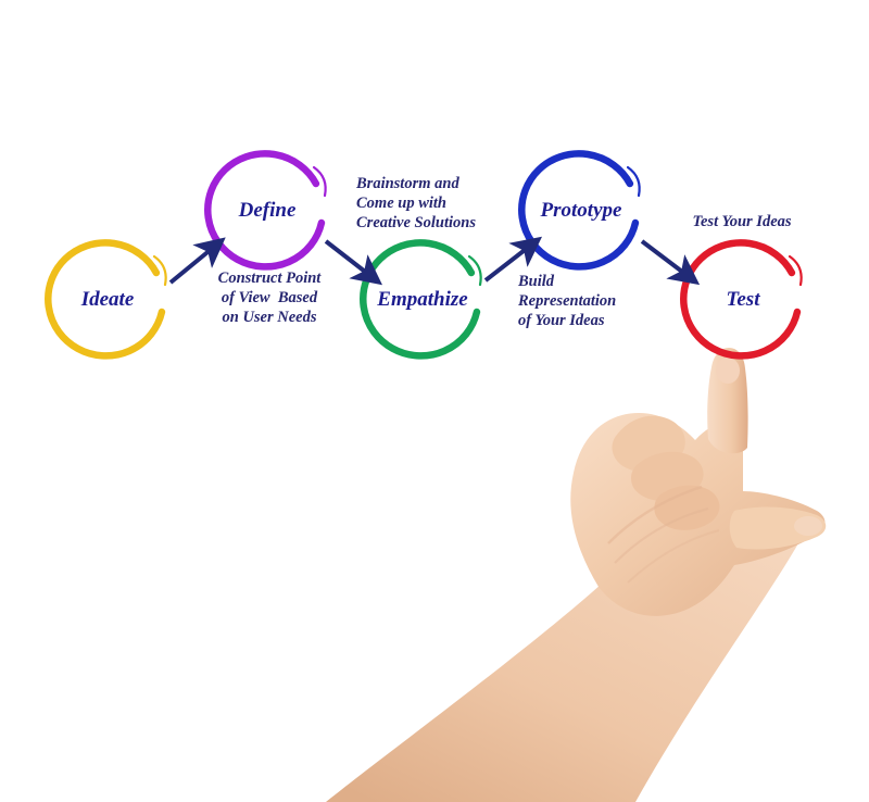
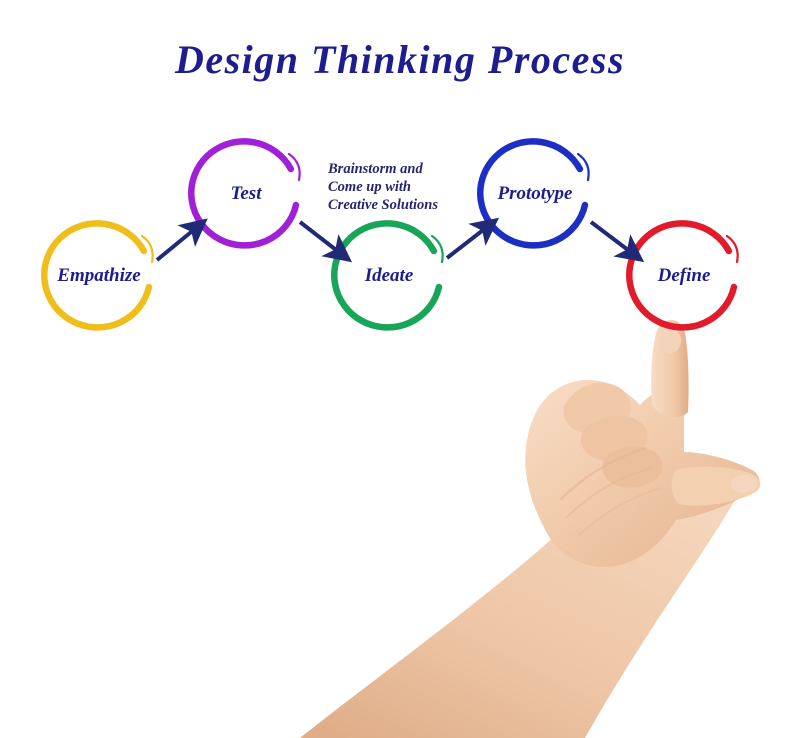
+ Design Thinking Process
- Ideate
+ Empathize
- Define
+ Test
- Empathize
+ Ideate
  Prototype
- Test
+ Define
- Construct Point
- of View Based
- on User Needs
  Brainstorm and
  Come up with
  Creative Solutions
- Build
- Representation
- of Your Ideas
- Test Your Ideas
